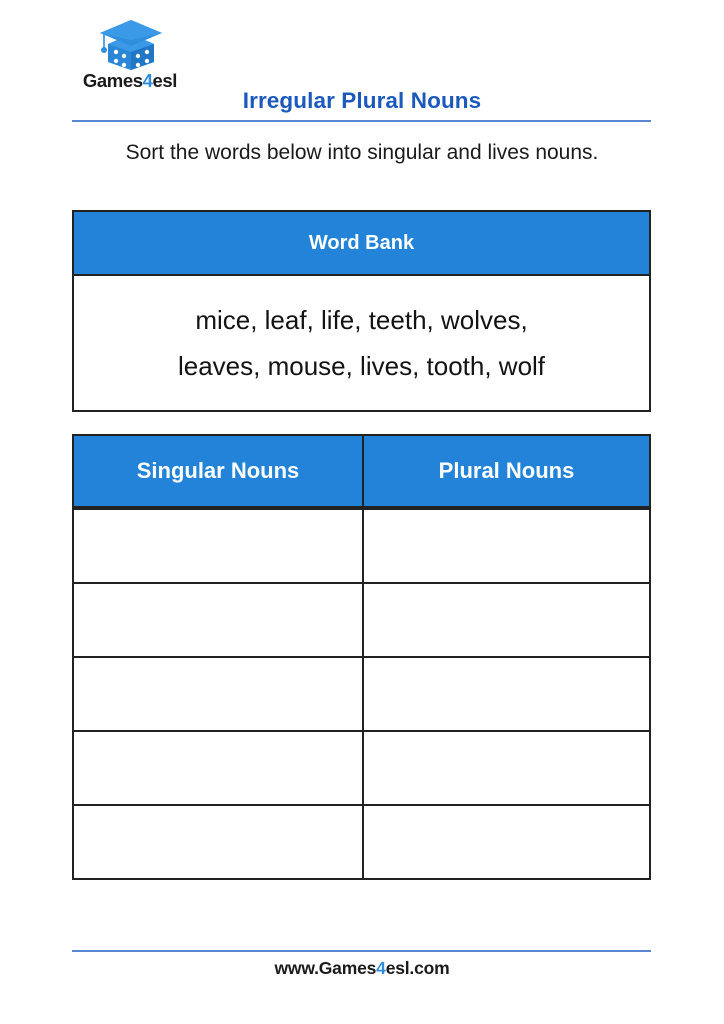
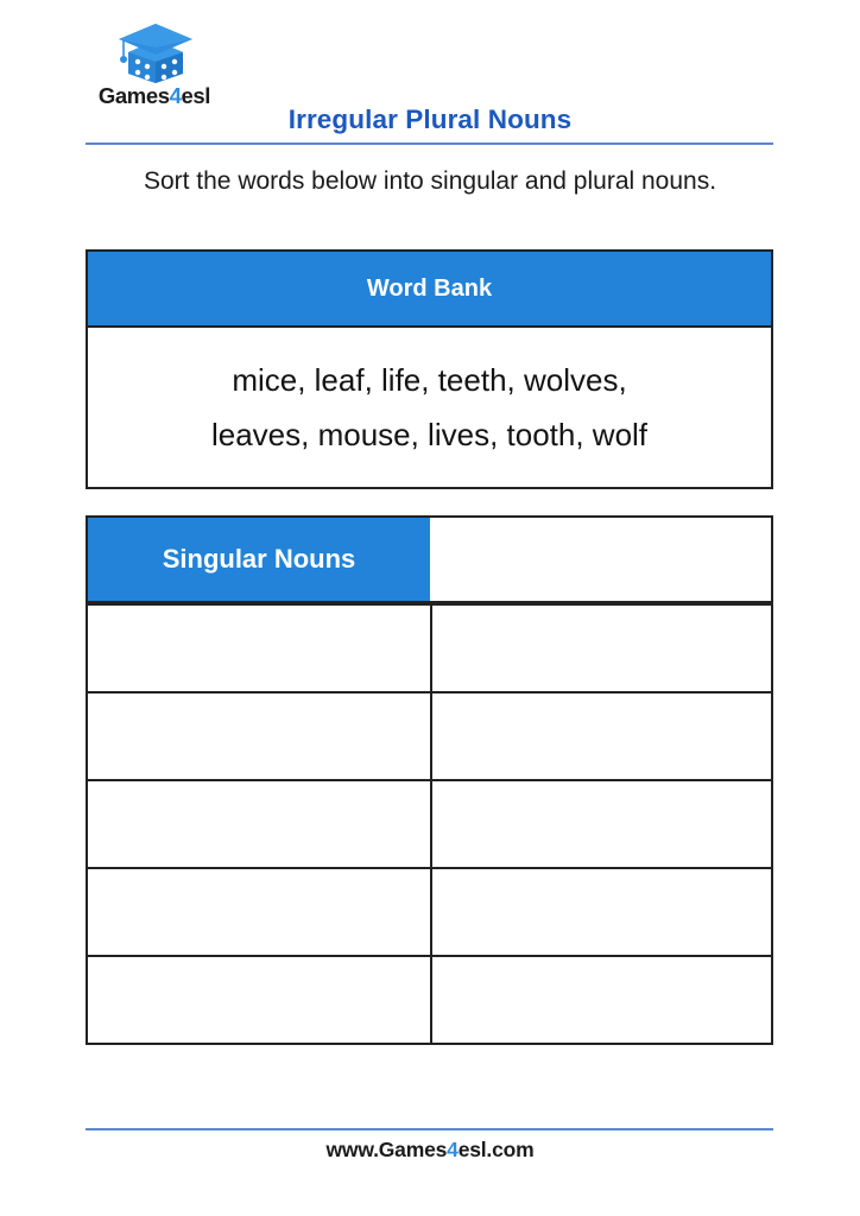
  Games4esl
  Irregular Plural Nouns
- Sort the words below into singular and lives nouns.
+ Sort the words below into singular and plural nouns.
  Word Bank
  mice, leaf, life, teeth, wolves,
  leaves, mouse, lives, tooth, wolf
  Singular Nouns
- Plural Nouns
  www.Games4esl.com
